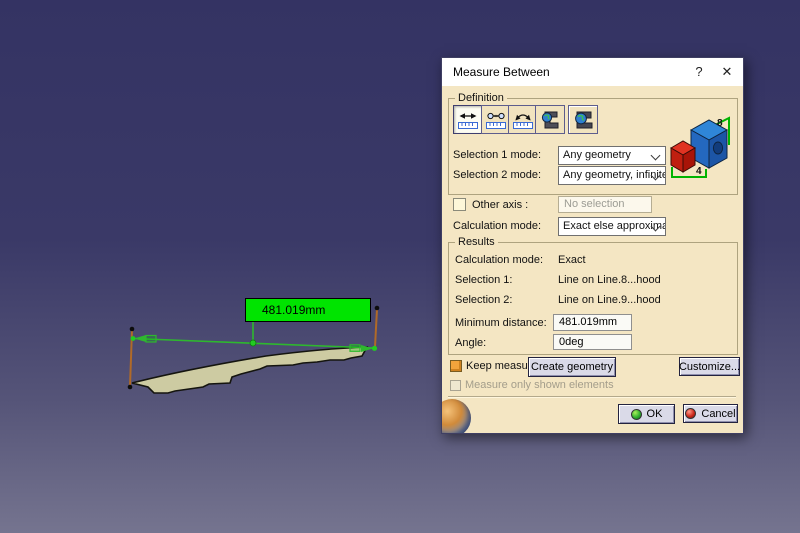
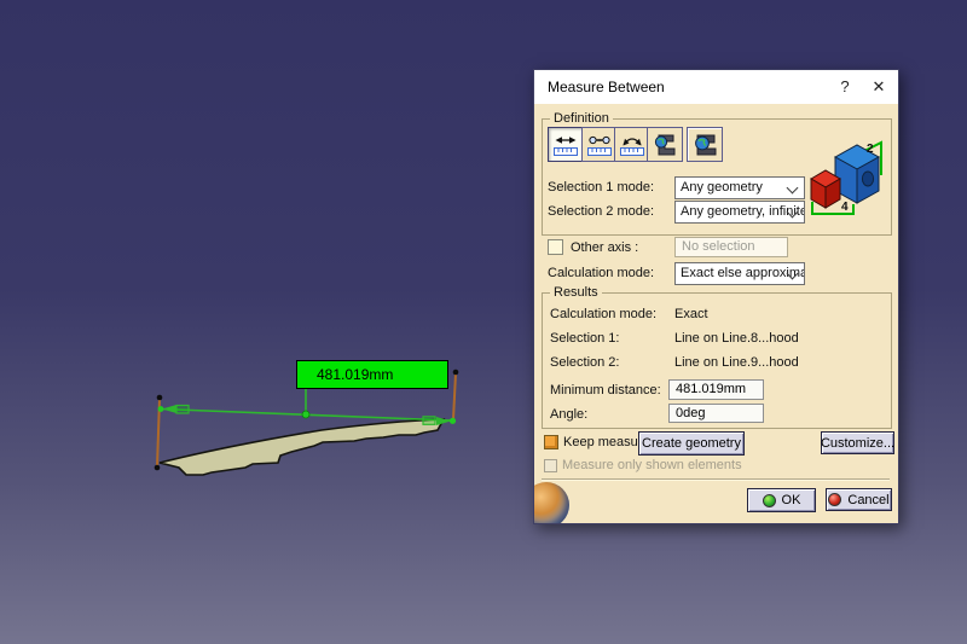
  481.019mm
  Measure Between
  ?
  ✕
  Definition
  4
- 8
+ 2
  Selection 1 mode:
  Any geometry
  Selection 2 mode:
  Any geometry, infinite
  Other axis :
  No selection
  Calculation mode:
  Exact else approxim
  Results
  Calculation mode:
  Exact
  Selection 1:
  Line on Line.8...hood
  Selection 2:
  Line on Line.9...hood
  Minimum distance:
  481.019mm
  Angle:
  0deg
  Keep measu
  Create geometry
  Customize...
  Measure only shown elements
  OK
  Cancel
